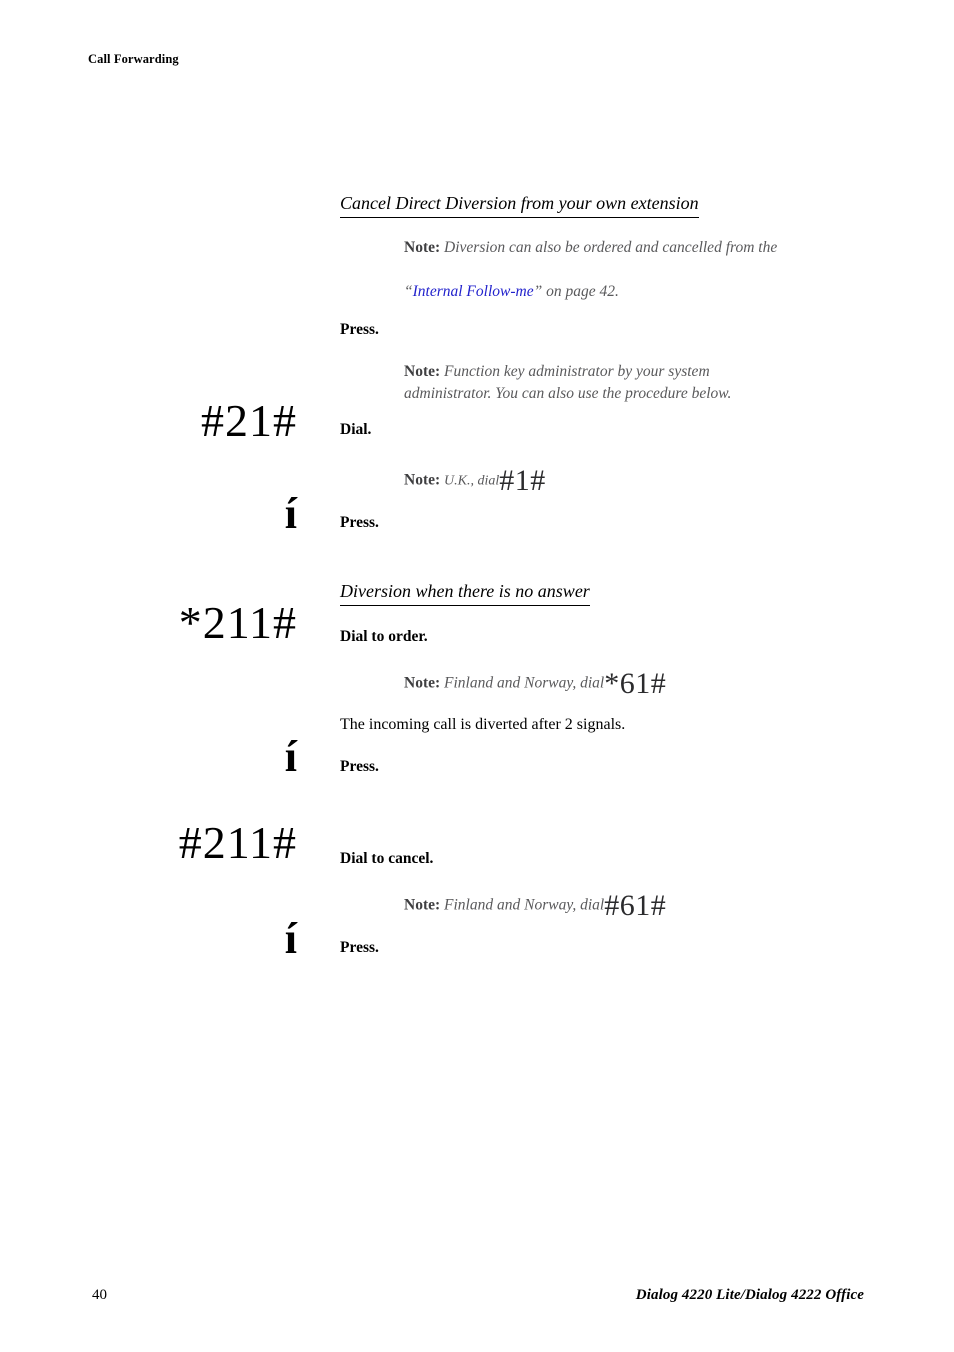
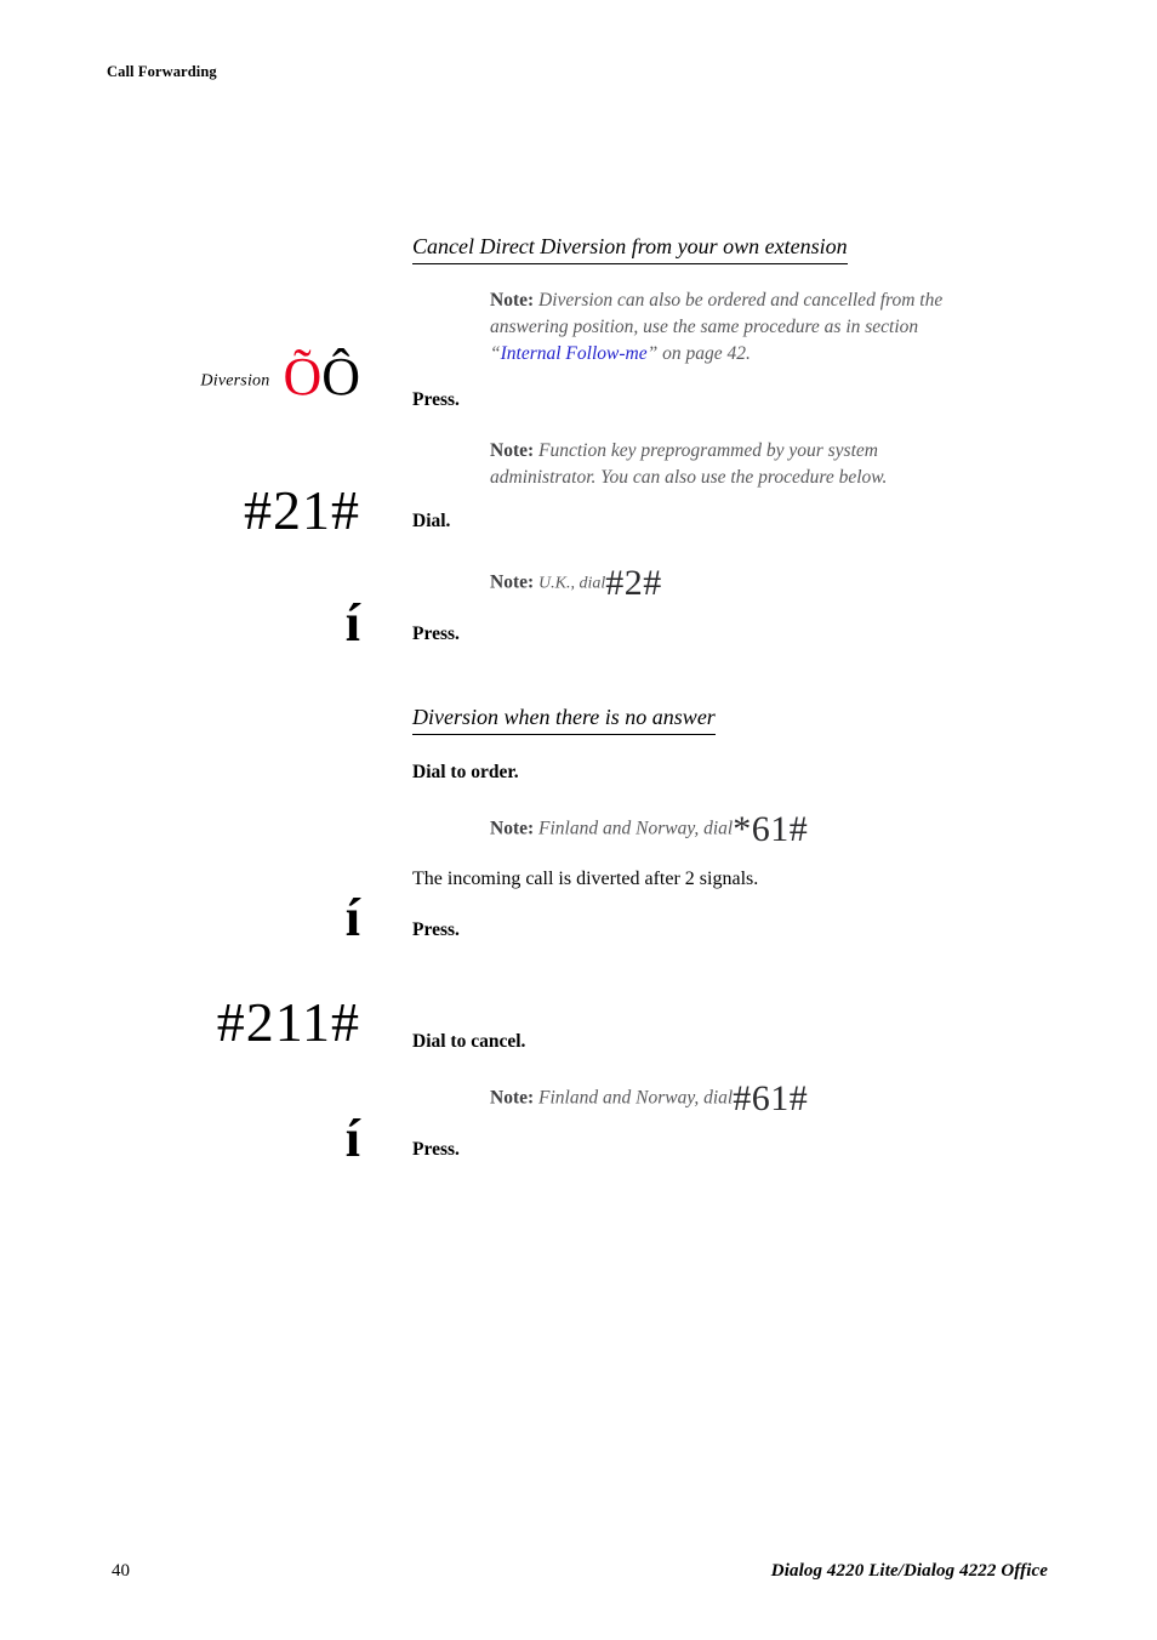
  Call Forwarding
  Cancel Direct Diversion from your own extension
  Note: Diversion can also be ordered and cancelled from the
+ answering position, use the same procedure as in section
  “Internal Follow-me” on page 42.
+ Diversion ÕÔ
  Press.
- Note: Function key administrator by your system
+ Note: Function key preprogrammed by your system
  administrator. You can also use the procedure below.
  #21#
  Dial.
- Note: U.K., dial#1#
+ Note: U.K., dial#2#
  í
  Press.
  Diversion when there is no answer
- *211#
  Dial to order.
  Note: Finland and Norway, dial*61#
  The incoming call is diverted after 2 signals.
  í
  Press.
  #211#
  Dial to cancel.
  Note: Finland and Norway, dial#61#
  í
  Press.
  40
  Dialog 4220 Lite/Dialog 4222 Office
